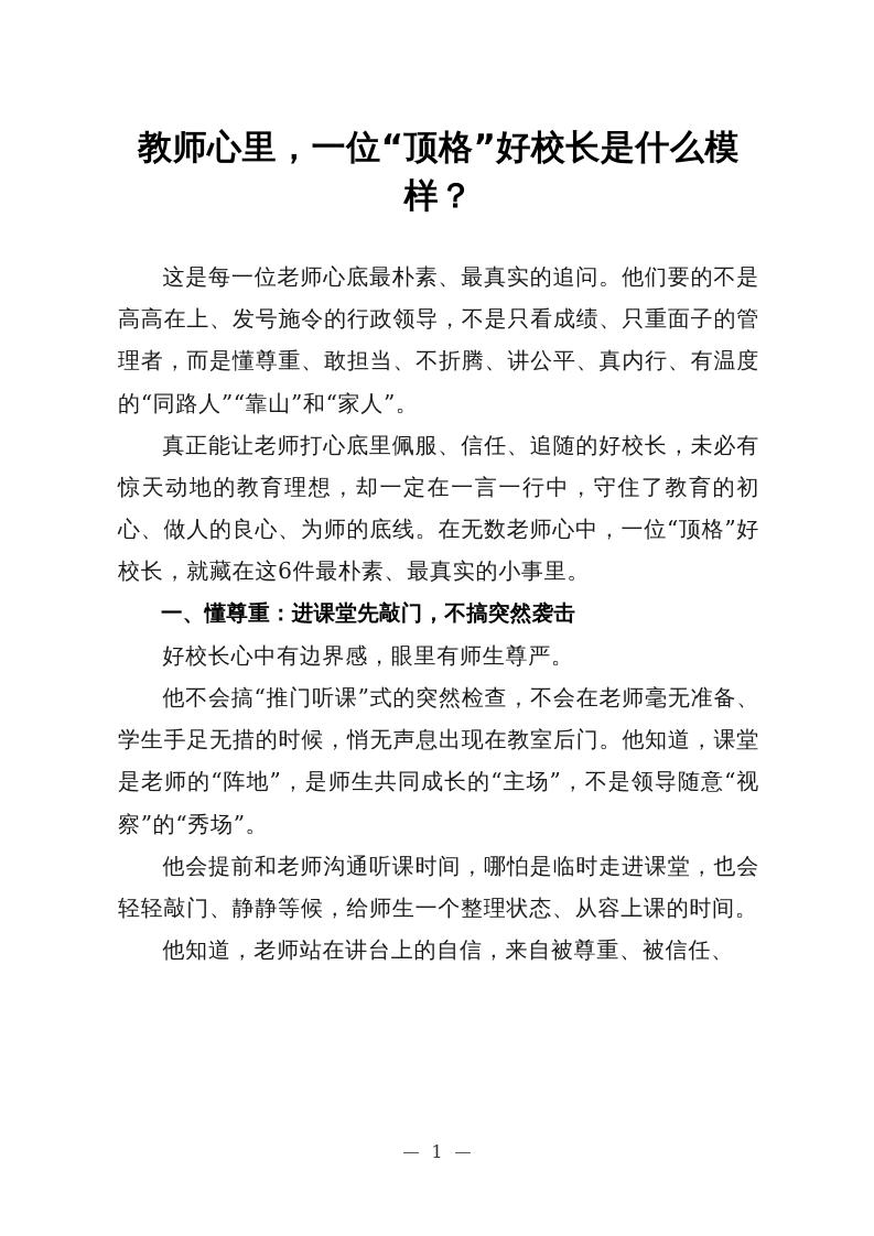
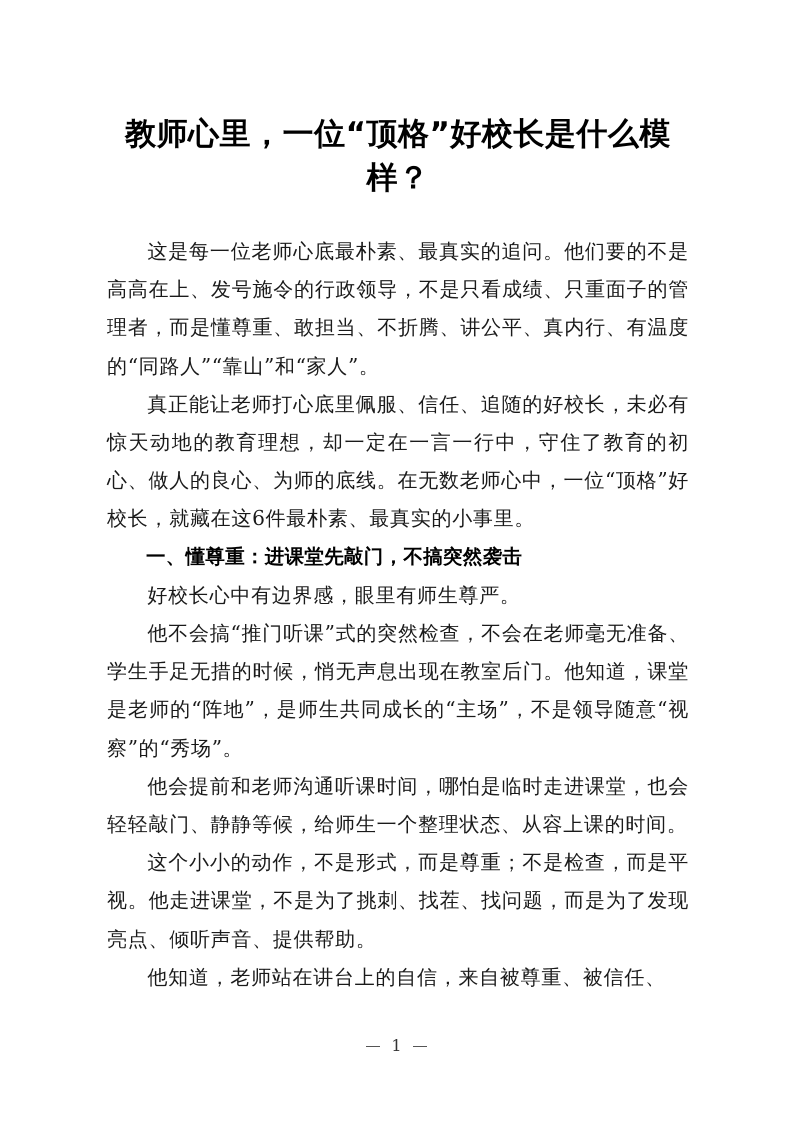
  教师心里，一位“顶格”好校长是什么模样？
  这是每一位老师心底最朴素、最真实的追问。他们要的不是高高在上、发号施令的行政领导，不是只看成绩、只重面子的管理者，而是懂尊重、敢担当、不折腾、讲公平、真内行、有温度的“同路人”“靠山”和“家人”。
  真正能让老师打心底里佩服、信任、追随的好校长，未必有惊天动地的教育理想，却一定在一言一行中，守住了教育的初心、做人的良心、为师的底线。在无数老师心中，一位“顶格”好校长，就藏在这6件最朴素、最真实的小事里。
  一、懂尊重：进课堂先敲门，不搞突然袭击
  好校长心中有边界感，眼里有师生尊严。
  他不会搞“推门听课”式的突然检查，不会在老师毫无准备、学生手足无措的时候，悄无声息出现在教室后门。他知道，课堂是老师的“阵地”，是师生共同成长的“主场”，不是领导随意“视察”的“秀场”。
  他会提前和老师沟通听课时间，哪怕是临时走进课堂，也会轻轻敲门、静静等候，给师生一个整理状态、从容上课的时间。
+ 这个小小的动作，不是形式，而是尊重；不是检查，而是平视。他走进课堂，不是为了挑刺、找茬、找问题，而是为了发现亮点、倾听声音、提供帮助。
  他知道，老师站在讲台上的自信，来自被尊重、被信任、
  1
